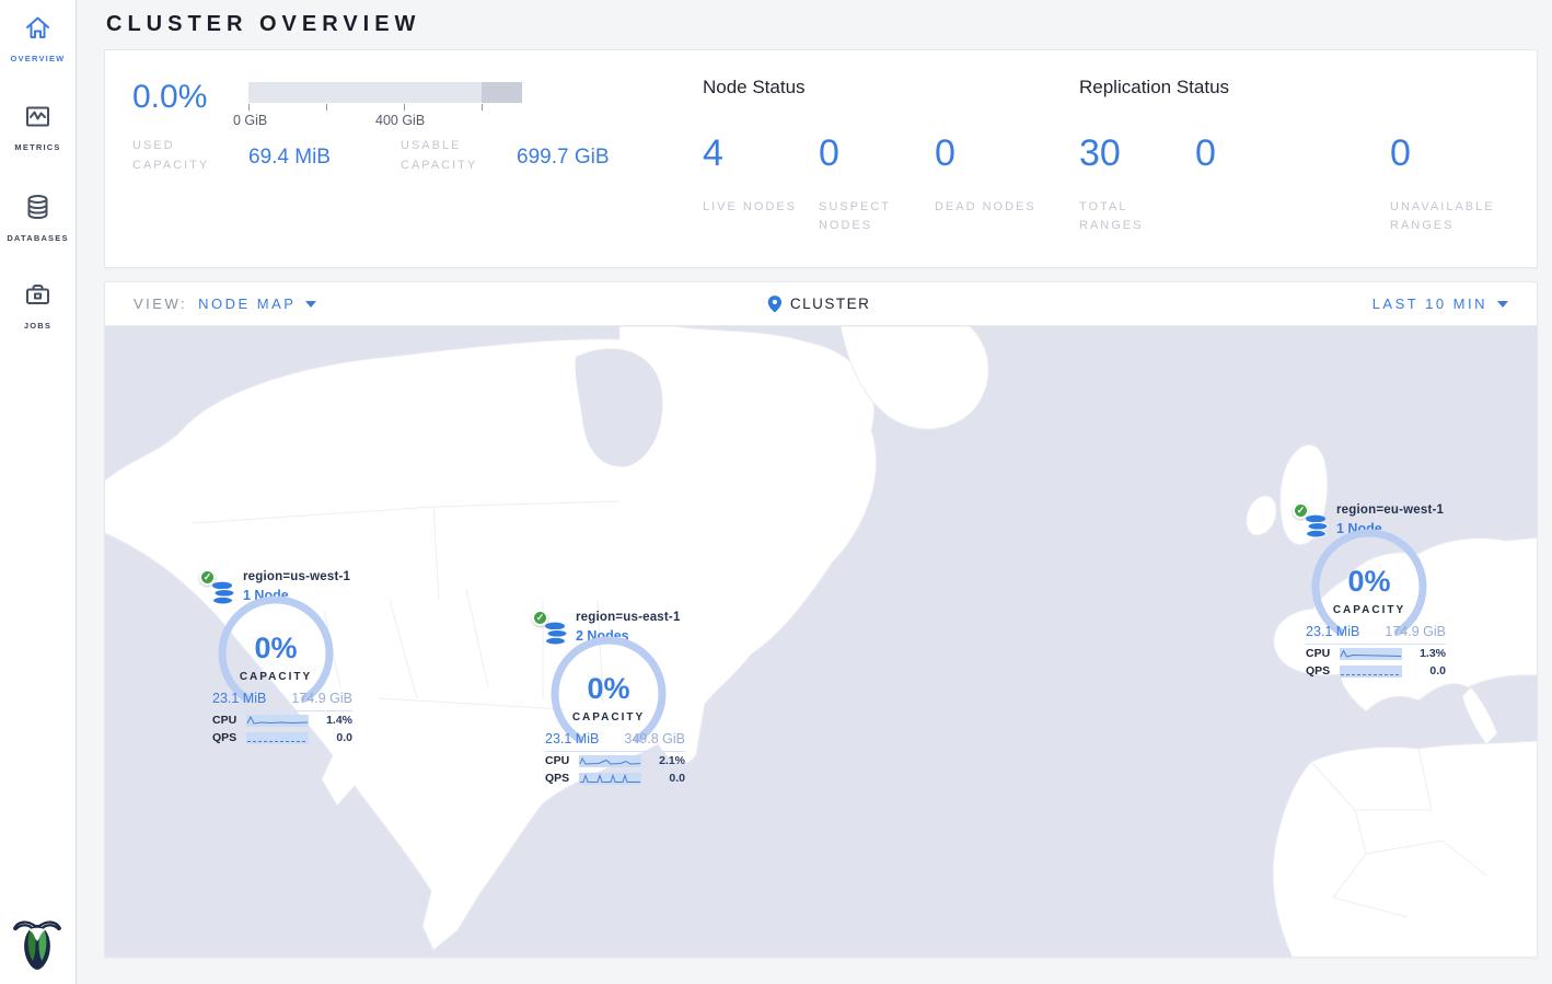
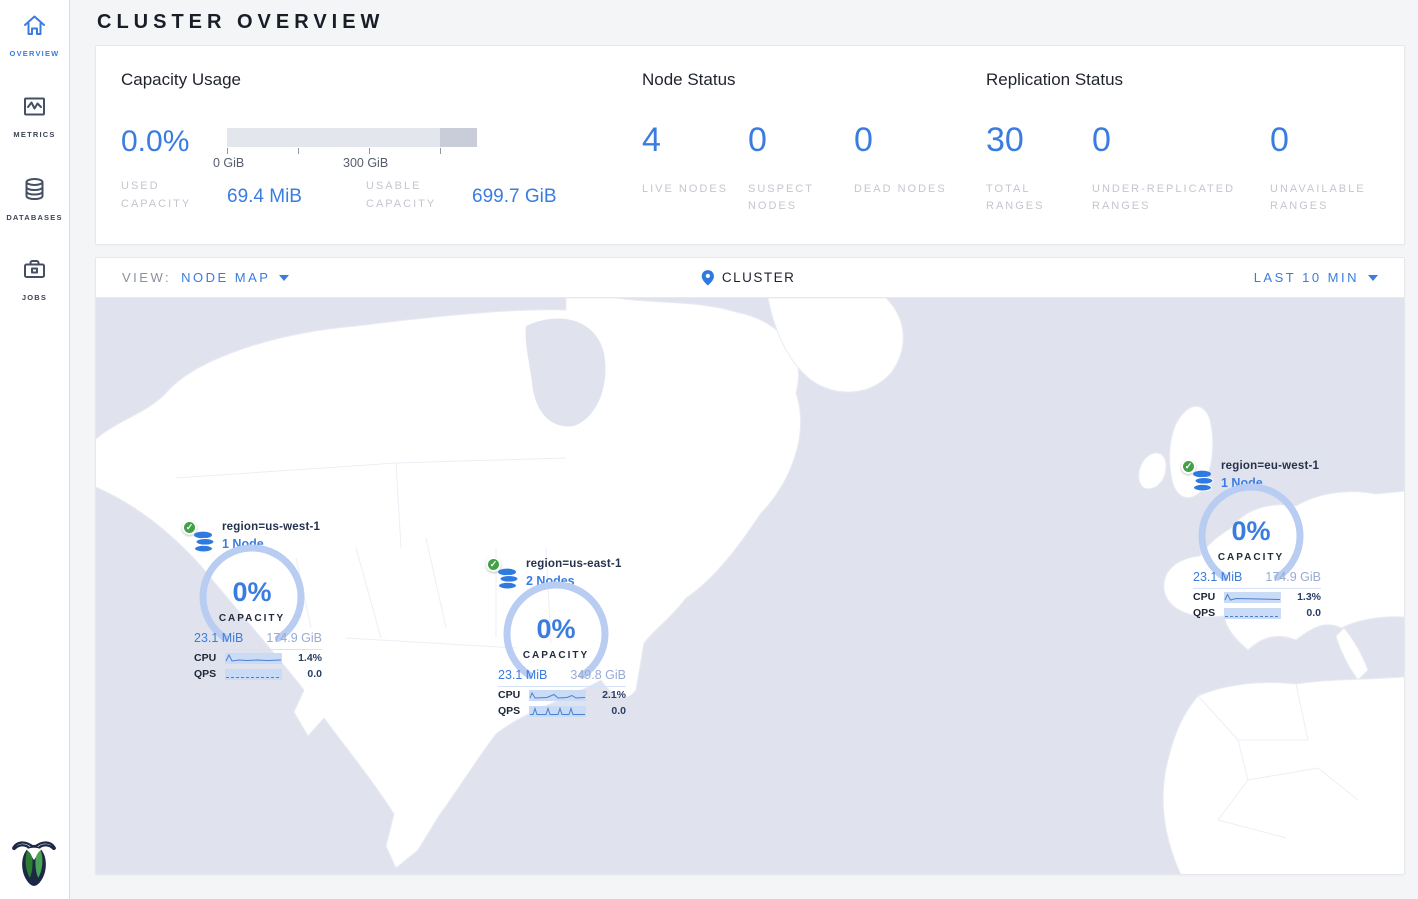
  OVERVIEW
  METRICS
  DATABASES
  JOBS
  CLUSTER OVERVIEW
+ Capacity Usage
  0.0%
  0 GiB
- 400 GiB
+ 300 GiB
  USED CAPACITY
  69.4 MiB
  USABLE CAPACITY
  699.7 GiB
  Node Status
  4
  LIVE NODES
  0
  SUSPECT NODES
  0
  DEAD NODES
  Replication Status
  30
  TOTAL RANGES
  0
+ UNDER-REPLICATED RANGES
  0
  UNAVAILABLE RANGES
  VIEW:
  NODE MAP
  CLUSTER
  LAST 10 MIN
  ✓
  region=us-west-1
  1 Node
  0%
  CAPACITY
  23.1 MiB
  174.9 GiB
  CPU
  1.4%
  QPS
  0.0
  ✓
  region=us-east-1
  2 Nodes
  0%
  CAPACITY
  23.1 MiB
  349.8 GiB
  CPU
  2.1%
  QPS
  0.0
  ✓
  region=eu-west-1
  1 Node
  0%
  CAPACITY
  23.1 MiB
  174.9 GiB
  CPU
  1.3%
  QPS
  0.0
